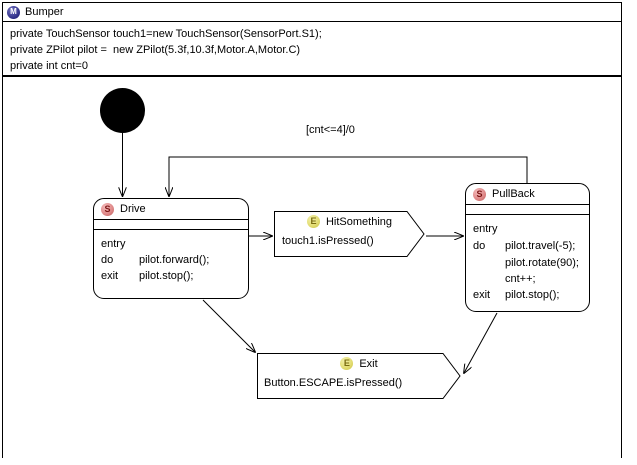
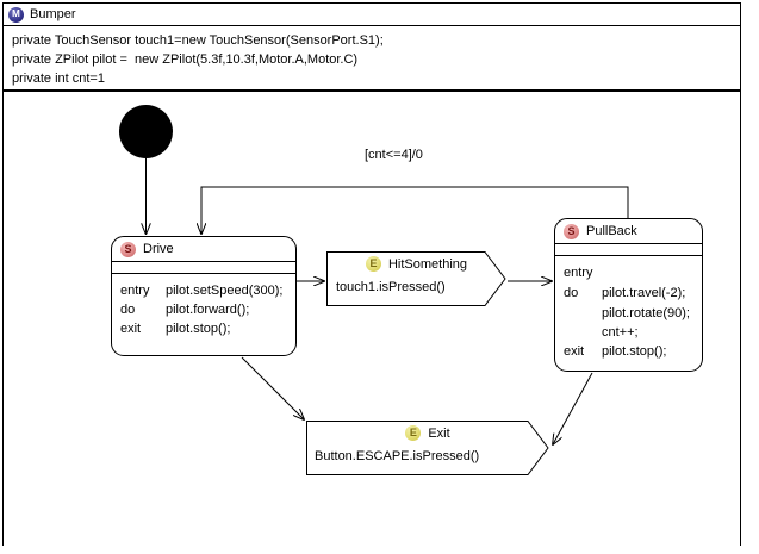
  M
  Bumper
  private TouchSensor touch1=new TouchSensor(SensorPort.S1);
  private ZPilot pilot = new ZPilot(5.3f,10.3f,Motor.A,Motor.C)
- private int cnt=0
+ private int cnt=1
  [cnt<=4]/0
  S
  Drive
  entry
+ pilot.setSpeed(300);
  do
  pilot.forward();
  exit
  pilot.stop();
  S
  PullBack
  entry
  do
- pilot.travel(-5);
+ pilot.travel(-2);
  pilot.rotate(90);
  cnt++;
  exit
  pilot.stop();
  E
  HitSomething
  touch1.isPressed()
  E
  Exit
  Button.ESCAPE.isPressed()
